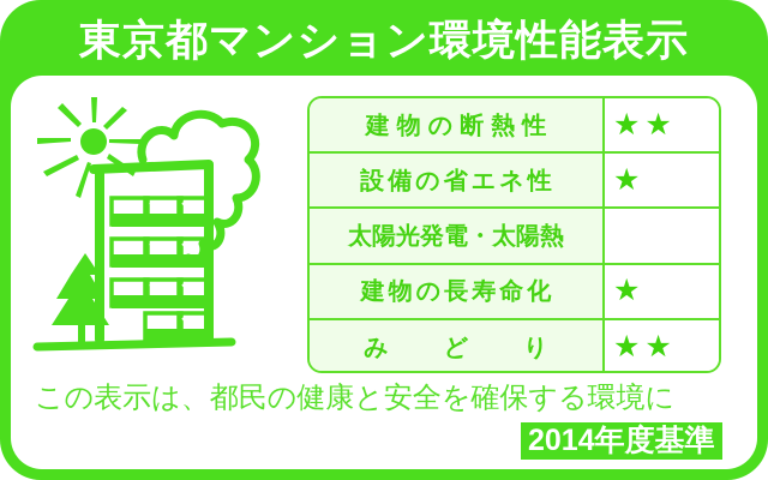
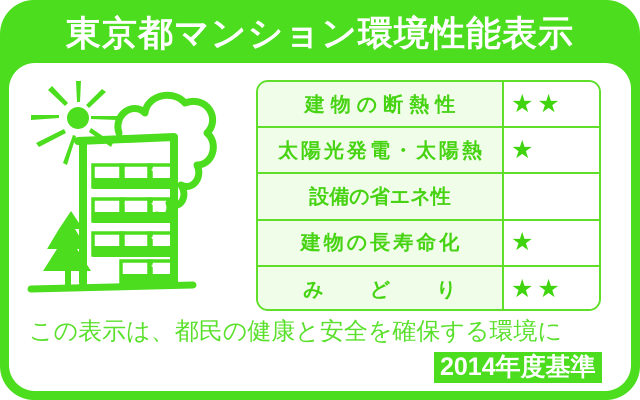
  東京都マンション環境性能表示
  建物の断熱性
  ★
  ★
- 設備の省エネ性
+ 太陽光発電・太陽熱
  ★
- 太陽光発電・太陽熱
+ 設備の省エネ性
  建物の長寿命化
  ★
  みどり
  ★
  ★
  この表示は、都民の健康と安全を確保する環境に
  2014年度基準
